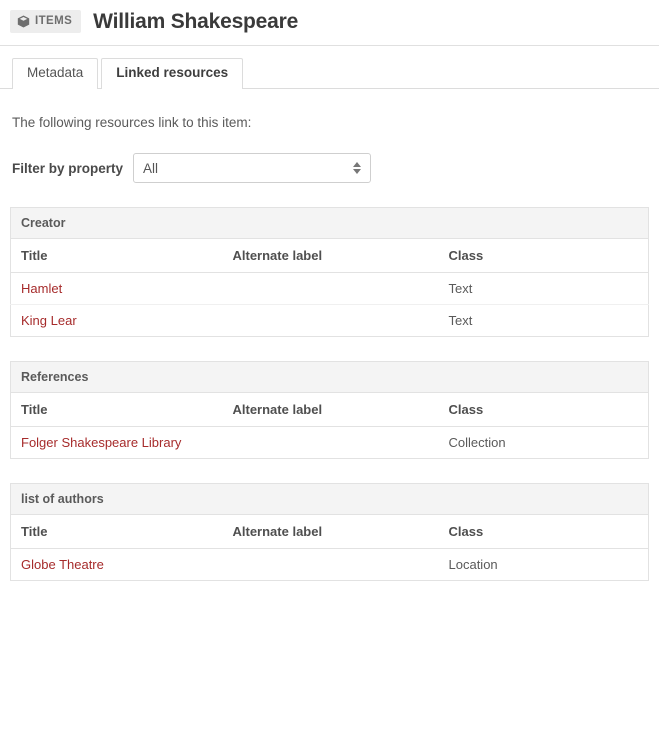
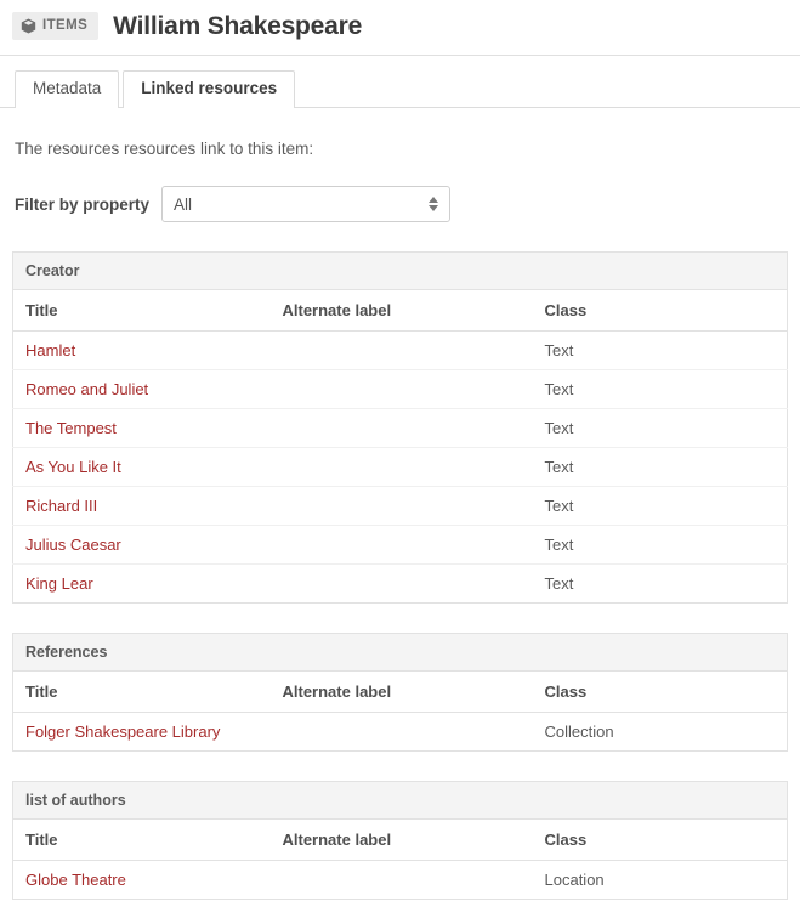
  ITEMS
  William Shakespeare
  Metadata
  Linked resources
- The following resources link to this item:
+ The resources resources link to this item:
  Filter by property
  All
  Creator
  Title	Alternate label	Class
  Hamlet		Text
+ Romeo and Juliet		Text
+ The Tempest		Text
+ As You Like It		Text
+ Richard III		Text
+ Julius Caesar		Text
  King Lear		Text
  References
  Title	Alternate label	Class
  Folger Shakespeare Library		Collection
  list of authors
  Title	Alternate label	Class
  Globe Theatre		Location
